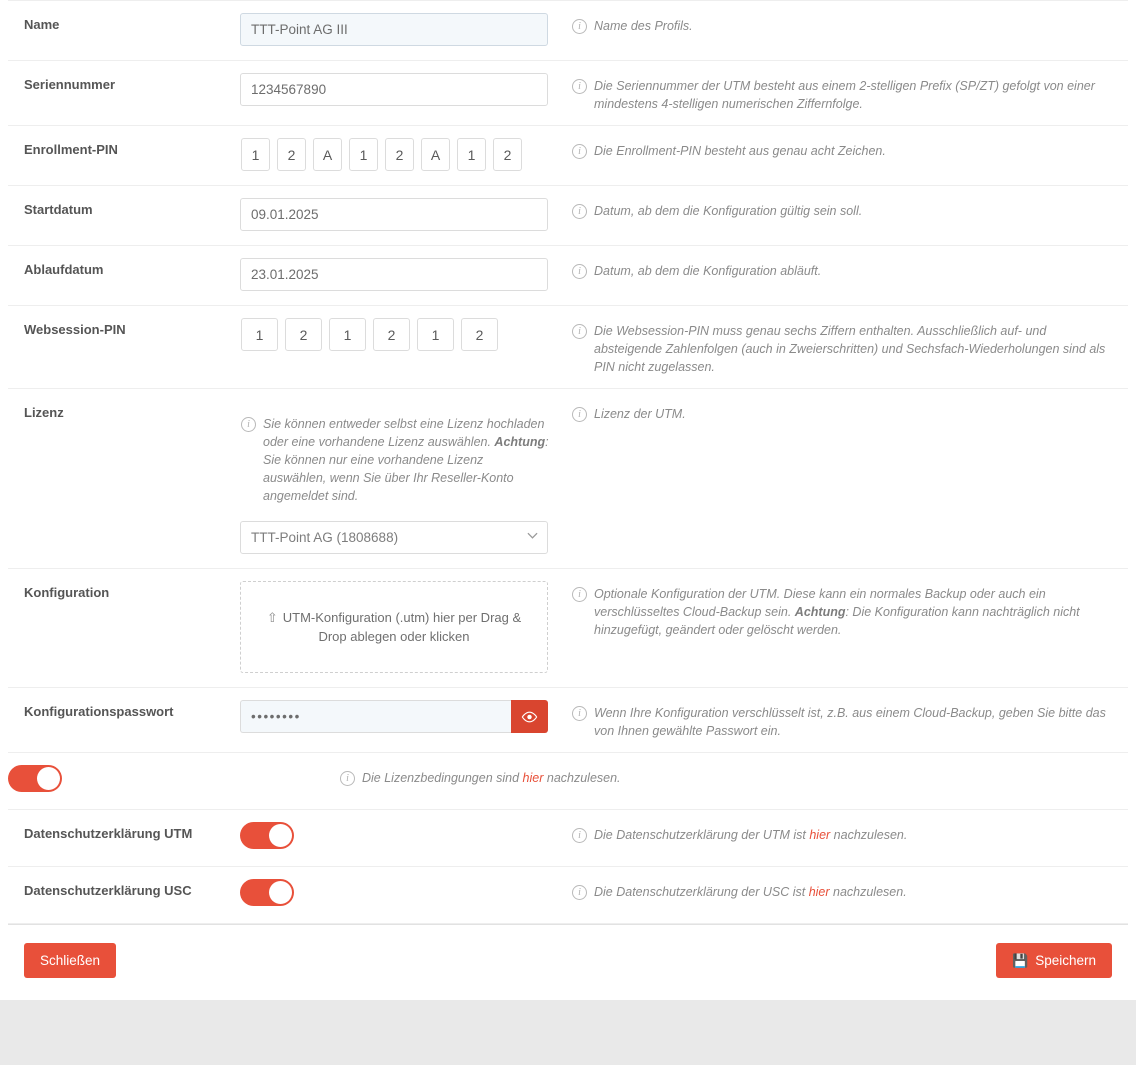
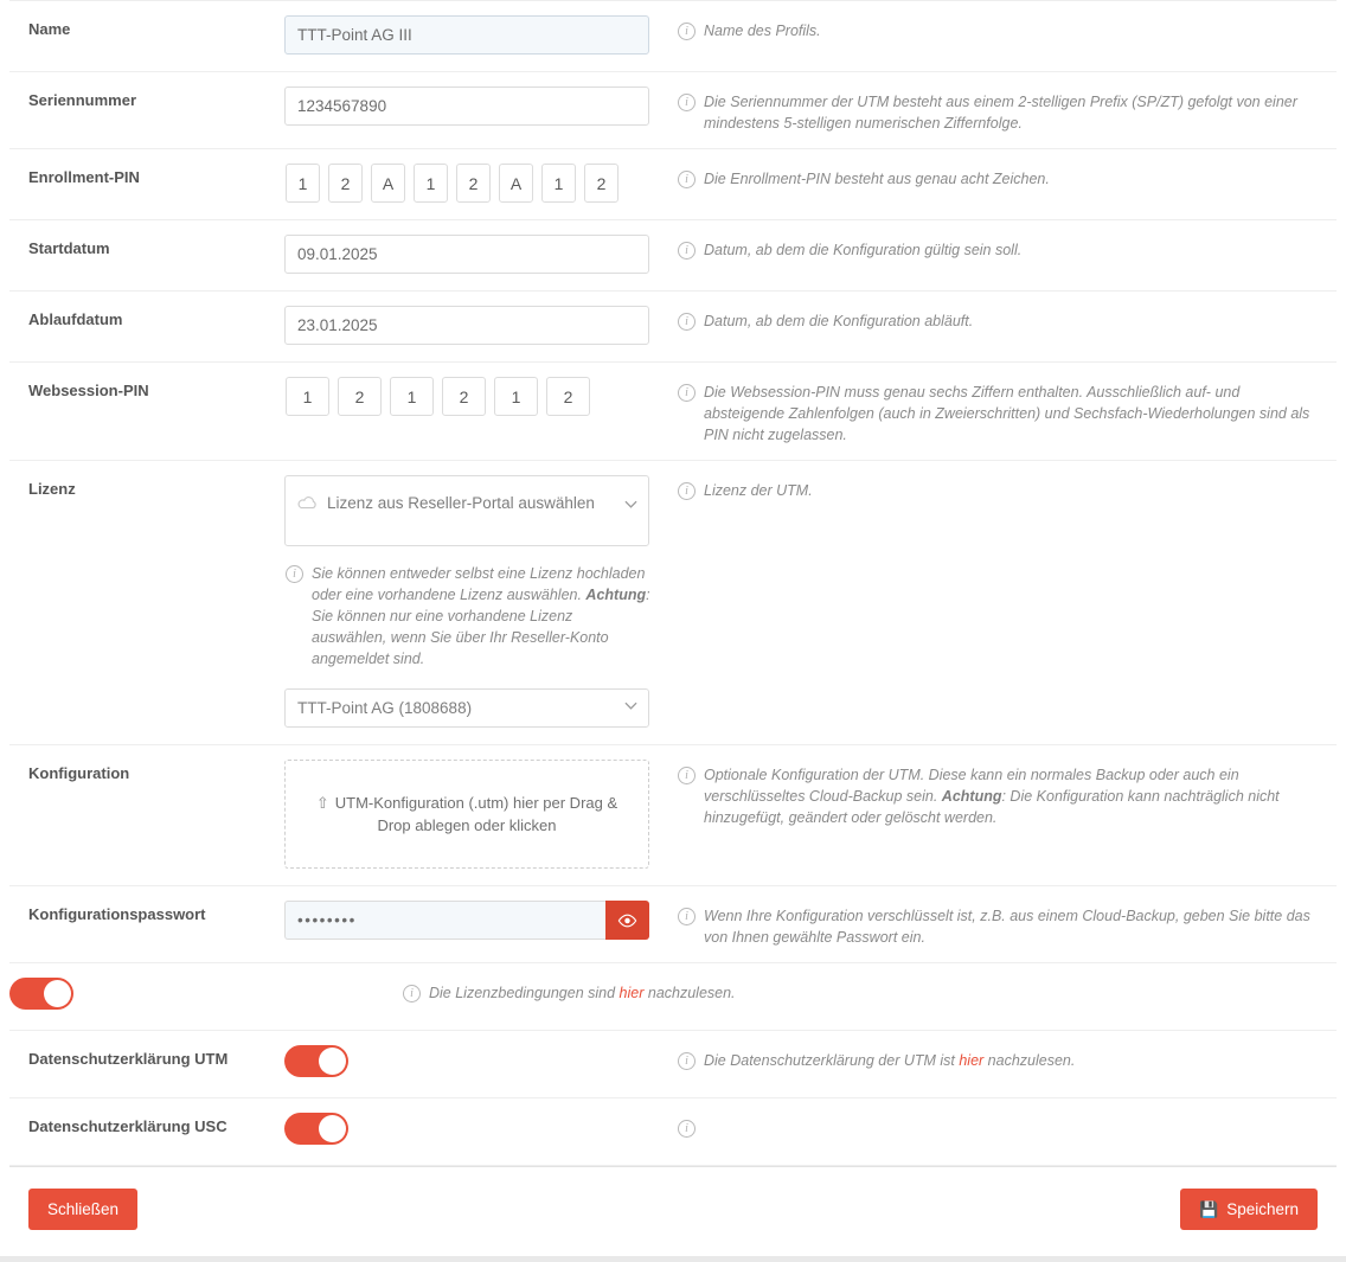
  Name
  TTT-Point AG III
  i
  Name des Profils.
  Seriennummer
  1234567890
  i
- Die Seriennummer der UTM besteht aus einem 2-stelligen Prefix (SP/ZT) gefolgt von einer mindestens 4-stelligen numerischen Ziffernfolge.
+ Die Seriennummer der UTM besteht aus einem 2-stelligen Prefix (SP/ZT) gefolgt von einer mindestens 5-stelligen numerischen Ziffernfolge.
  Enrollment-PIN
  1
  2
  A
  1
  2
  A
  1
  2
  i
  Die Enrollment-PIN besteht aus genau acht Zeichen.
  Startdatum
  09.01.2025
  i
  Datum, ab dem die Konfiguration gültig sein soll.
  Ablaufdatum
  23.01.2025
  i
  Datum, ab dem die Konfiguration abläuft.
  Websession-PIN
  1
  2
  1
  2
  1
  2
  i
  Die Websession-PIN muss genau sechs Ziffern enthalten. Ausschließlich auf- und absteigende Zahlenfolgen (auch in Zweierschritten) und Sechsfach-Wiederholungen sind als PIN nicht zugelassen.
  Lizenz
+ Lizenz aus Reseller-Portal auswählen
  i
  Sie können entweder selbst eine Lizenz hochladen oder eine vorhandene Lizenz auswählen. Achtung: Sie können nur eine vorhandene Lizenz auswählen, wenn Sie über Ihr Reseller-Konto angemeldet sind.
  TTT-Point AG (1808688)
  i
  Lizenz der UTM.
  Konfiguration
  ⇧ UTM-Konfiguration (.utm) hier per Drag & Drop ablegen oder klicken
  i
  Optionale Konfiguration der UTM. Diese kann ein normales Backup oder auch ein verschlüsseltes Cloud-Backup sein. Achtung: Die Konfiguration kann nachträglich nicht hinzugefügt, geändert oder gelöscht werden.
  Konfigurationspasswort
  ••••••••
  i
  Wenn Ihre Konfiguration verschlüsselt ist, z.B. aus einem Cloud-Backup, geben Sie bitte das von Ihnen gewählte Passwort ein.
  i
  Die Lizenzbedingungen sind hier nachzulesen.
  Datenschutzerklärung UTM
  i
  Die Datenschutzerklärung der UTM ist hier nachzulesen.
  Datenschutzerklärung USC
  i
- Die Datenschutzerklärung der USC ist hier nachzulesen.
  Schließen
  💾
  Speichern
